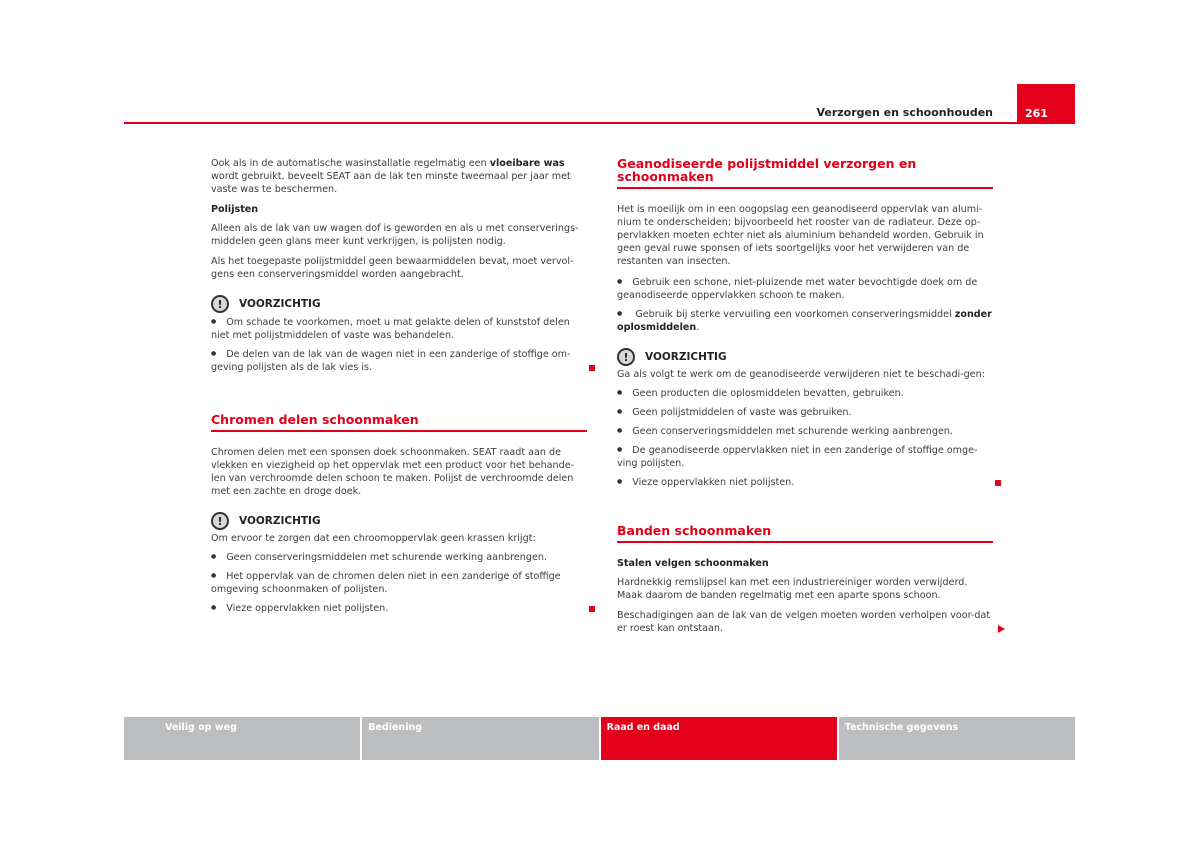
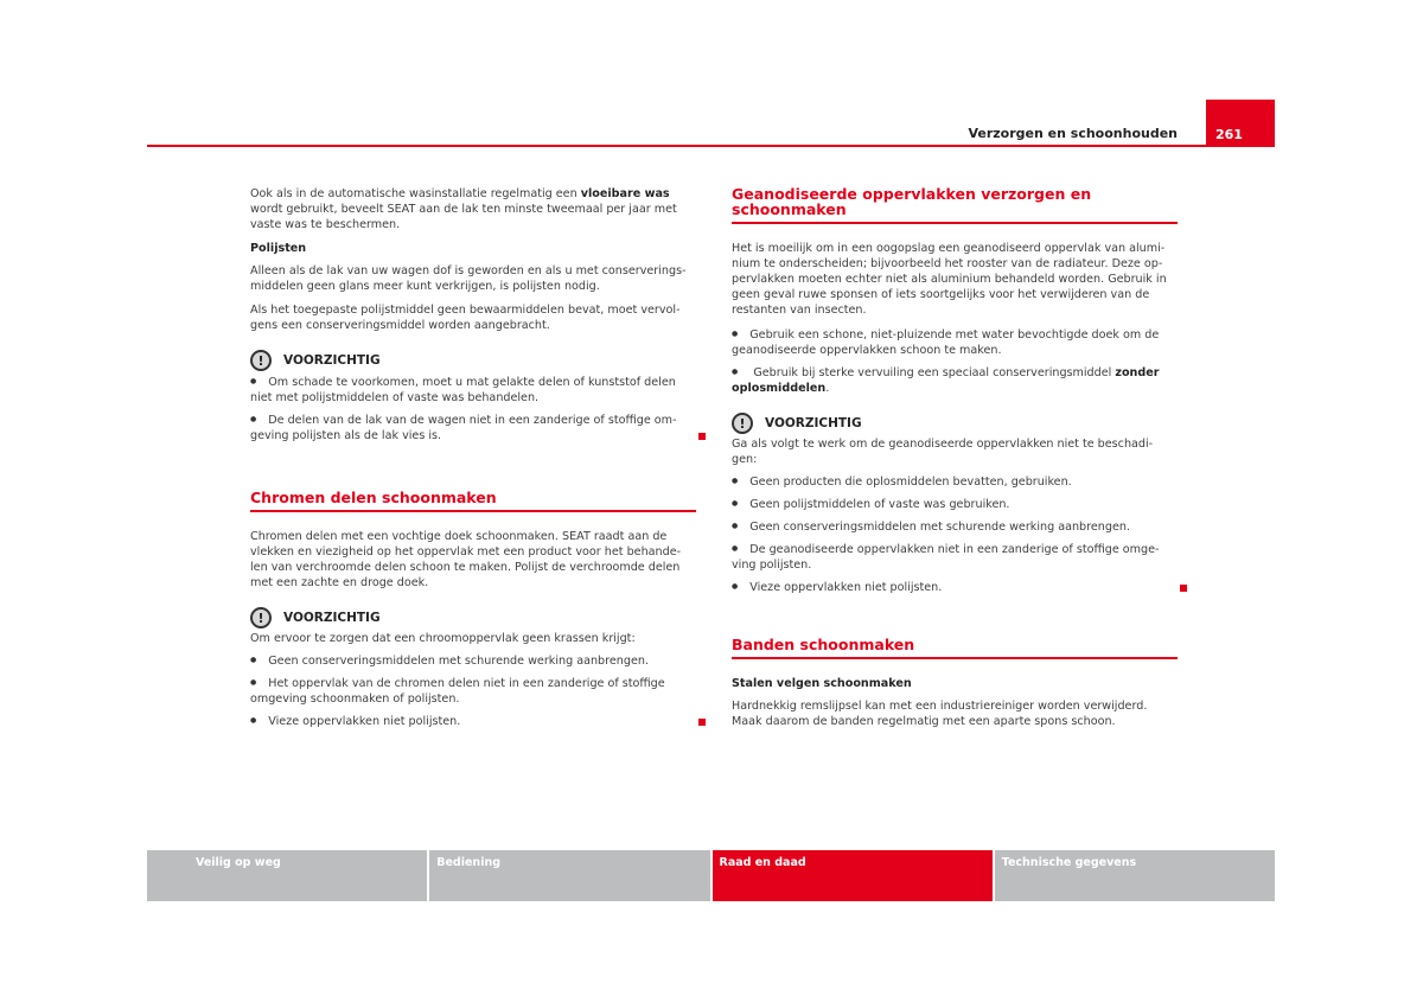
  Verzorgen en schoonhouden
  261
  Ook als in de automatische wasinstallatie regelmatig een vloeibare was wordt gebruikt, beveelt SEAT aan de lak ten minste tweemaal per jaar met vaste was te beschermen.
  Polijsten
  Alleen als de lak van uw wagen dof is geworden en als u met conserverings-middelen geen glans meer kunt verkrijgen, is polijsten nodig.
  Als het toegepaste polijstmiddel geen bewaarmiddelen bevat, moet vervol-gens een conserveringsmiddel worden aangebracht.
  !
  VOORZICHTIG
  Om schade te voorkomen, moet u mat gelakte delen of kunststof delen niet met polijstmiddelen of vaste was behandelen.
  De delen van de lak van de wagen niet in een zanderige of stoffige om-geving polijsten als de lak vies is.
  Chromen delen schoonmaken
- Chromen delen met een sponsen doek schoonmaken. SEAT raadt aan de vlekken en viezigheid op het oppervlak met een product voor het behande-len van verchroomde delen schoon te maken. Polijst de verchroomde delen met een zachte en droge doek.
+ Chromen delen met een vochtige doek schoonmaken. SEAT raadt aan de vlekken en viezigheid op het oppervlak met een product voor het behande-len van verchroomde delen schoon te maken. Polijst de verchroomde delen met een zachte en droge doek.
  !
  VOORZICHTIG
  Om ervoor te zorgen dat een chroomoppervlak geen krassen krijgt:
  Geen conserveringsmiddelen met schurende werking aanbrengen.
  Het oppervlak van de chromen delen niet in een zanderige of stoffige omgeving schoonmaken of polijsten.
  Vieze oppervlakken niet polijsten.
- Geanodiseerde polijstmiddel verzorgen en schoonmaken
+ Geanodiseerde oppervlakken verzorgen en schoonmaken
  Het is moeilijk om in een oogopslag een geanodiseerd oppervlak van alumi-nium te onderscheiden; bijvoorbeeld het rooster van de radiateur. Deze op-pervlakken moeten echter niet als aluminium behandeld worden. Gebruik in geen geval ruwe sponsen of iets soortgelijks voor het verwijderen van de restanten van insecten.
  Gebruik een schone, niet-pluizende met water bevochtigde doek om de geanodiseerde oppervlakken schoon te maken.
- Gebruik bij sterke vervuiling een voorkomen conserveringsmiddel zonder oplosmiddelen.
+ Gebruik bij sterke vervuiling een speciaal conserveringsmiddel zonder oplosmiddelen.
  !
  VOORZICHTIG
- Ga als volgt te werk om de geanodiseerde verwijderen niet te beschadi-gen:
+ Ga als volgt te werk om de geanodiseerde oppervlakken niet te beschadi-gen:
  Geen producten die oplosmiddelen bevatten, gebruiken.
  Geen polijstmiddelen of vaste was gebruiken.
  Geen conserveringsmiddelen met schurende werking aanbrengen.
  De geanodiseerde oppervlakken niet in een zanderige of stoffige omge-ving polijsten.
  Vieze oppervlakken niet polijsten.
  Banden schoonmaken
  Stalen velgen schoonmaken
  Hardnekkig remslijpsel kan met een industriereiniger worden verwijderd. Maak daarom de banden regelmatig met een aparte spons schoon.
- Beschadigingen aan de lak van de velgen moeten worden verholpen voor-dat er roest kan ontstaan.
  Veilig op weg
  Bediening
  Raad en daad
  Technische gegevens
